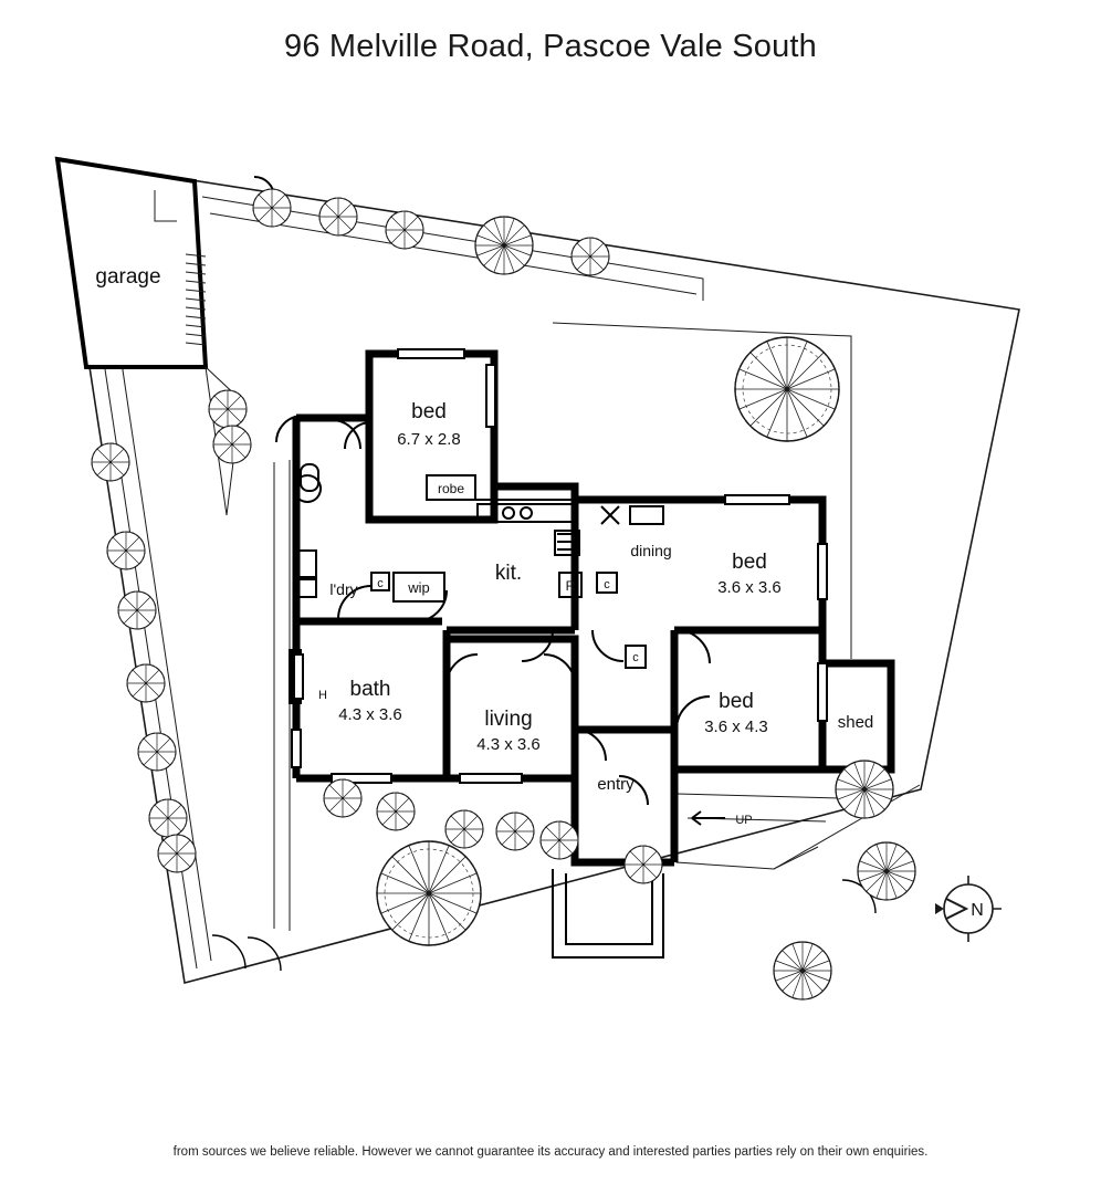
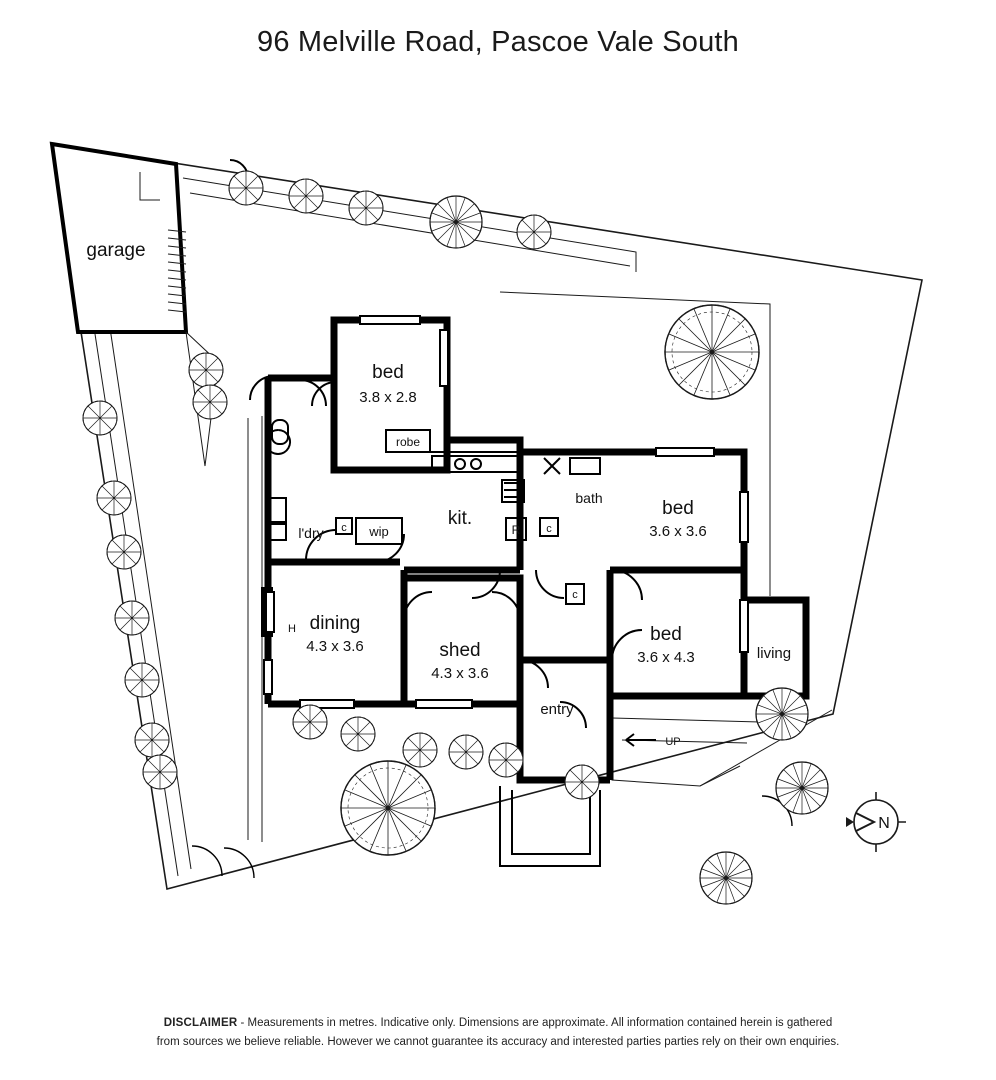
  96 Melville Road, Pascoe Vale South
  garage
  bed
- 6.7 x 2.8
+ 3.8 x 2.8
  bed
  3.6 x 3.6
  bed
  3.6 x 4.3
- bath
+ dining
  4.3 x 3.6
- living
+ shed
  4.3 x 3.6
  kit.
- dining
+ bath
  l'dry
  wip
  robe
  entry
- shed
+ living
  c
  c
  c
  R
  H
  UP
  N
+ DISCLAIMER - Measurements in metres. Indicative only. Dimensions are approximate. All information contained herein is gathered
  from sources we believe reliable. However we cannot guarantee its accuracy and interested parties parties rely on their own enquiries.
